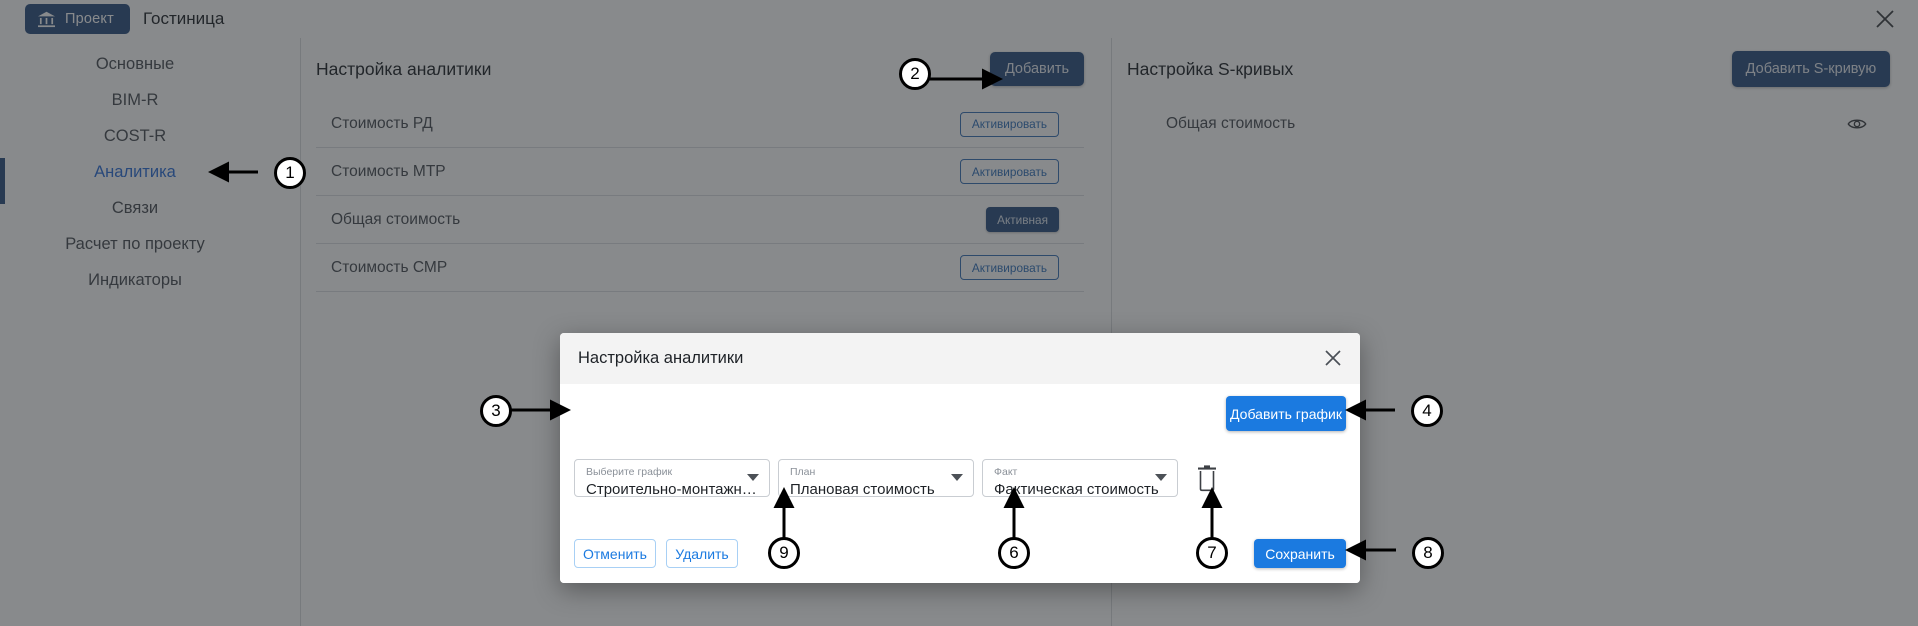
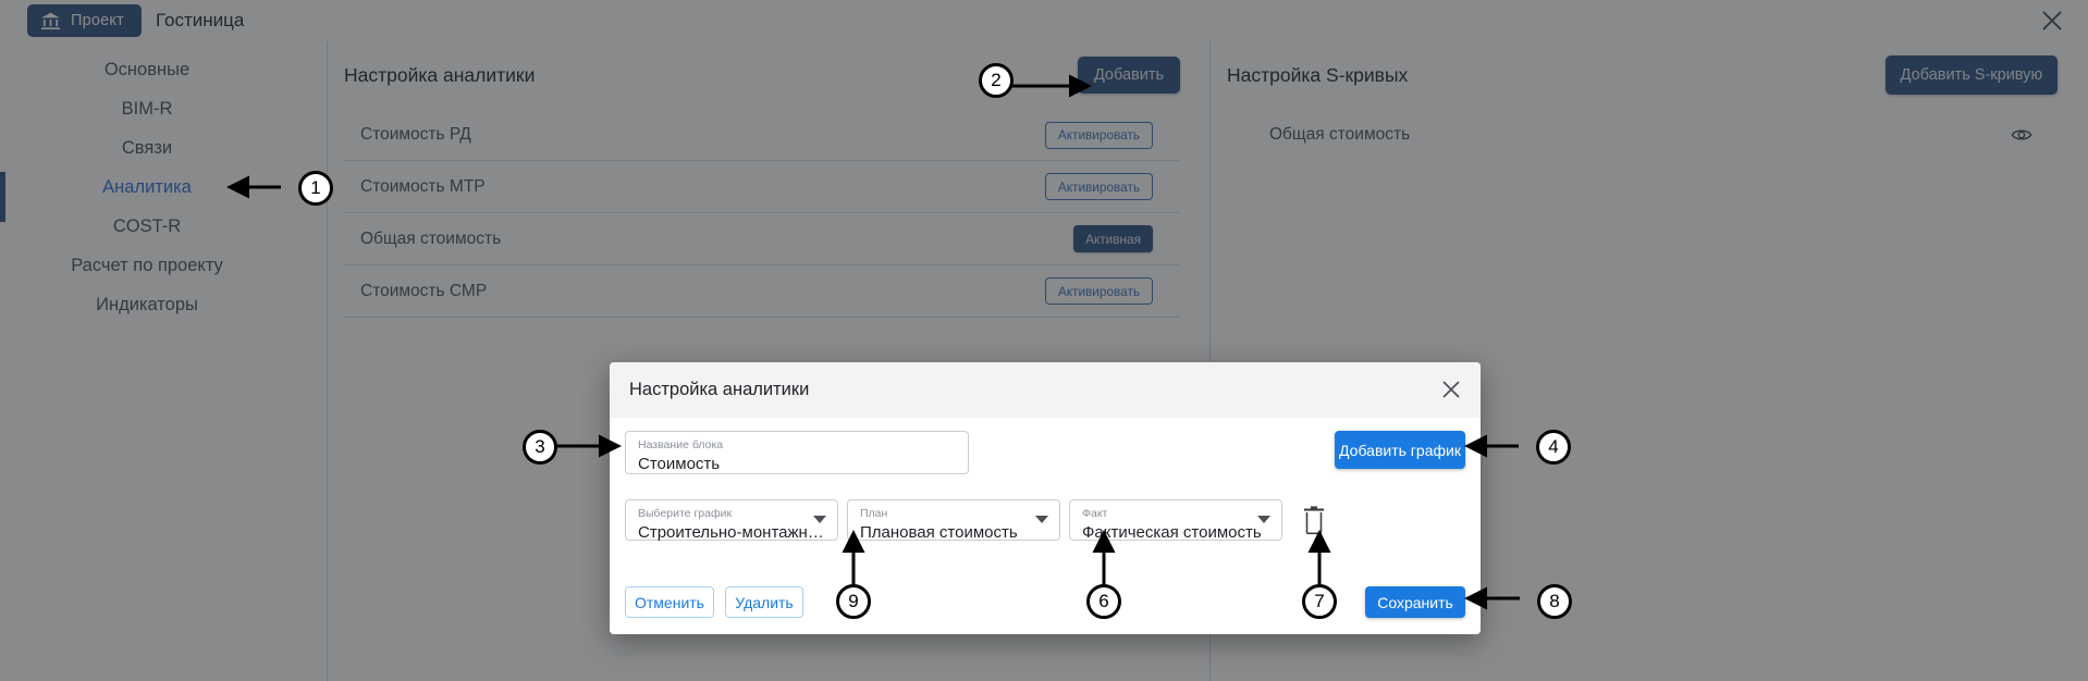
  Проект
  Гостиница
  Основные
  BIM-R
- COST-R
+ Связи
  Аналитика
- Связи
+ COST-R
  Расчет по проекту
  Индикаторы
  Настройка аналитики
  Добавить
  Стоимость РД
  Активировать
  Стоимость МТР
  Активировать
  Общая стоимость
  Активная
  Стоимость СМР
  Активировать
  Настройка S-кривых
  Добавить S-кривую
  Общая стоимость
  Настройка аналитики
+ Название блока
+ Стоимость
  Добавить график
  Выберите график
  Строительно-монтажн…
  План
  Плановая стоимость
  Факт
  Фактическая стоимость
  Отменить
  Удалить
  Сохранить
  1
  2
  3
  4
  9
  6
  7
  8
